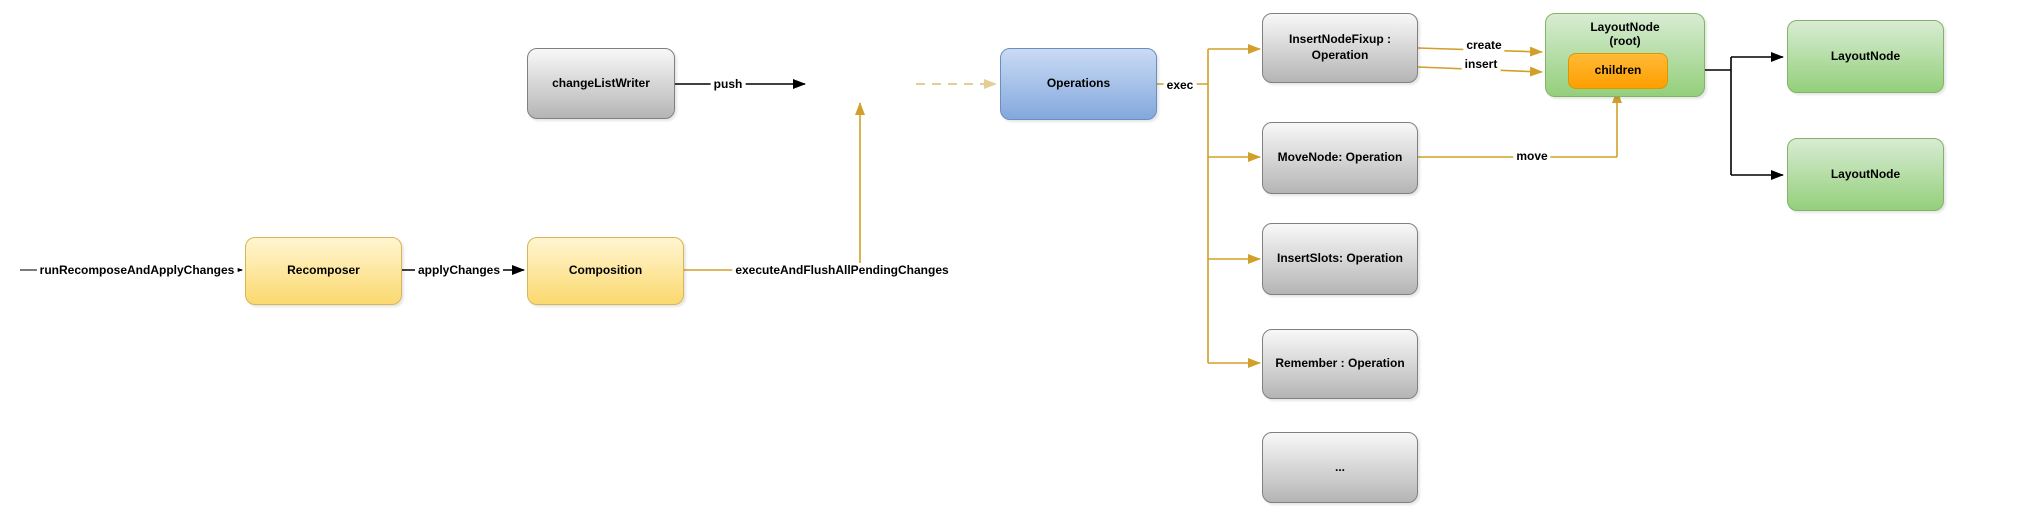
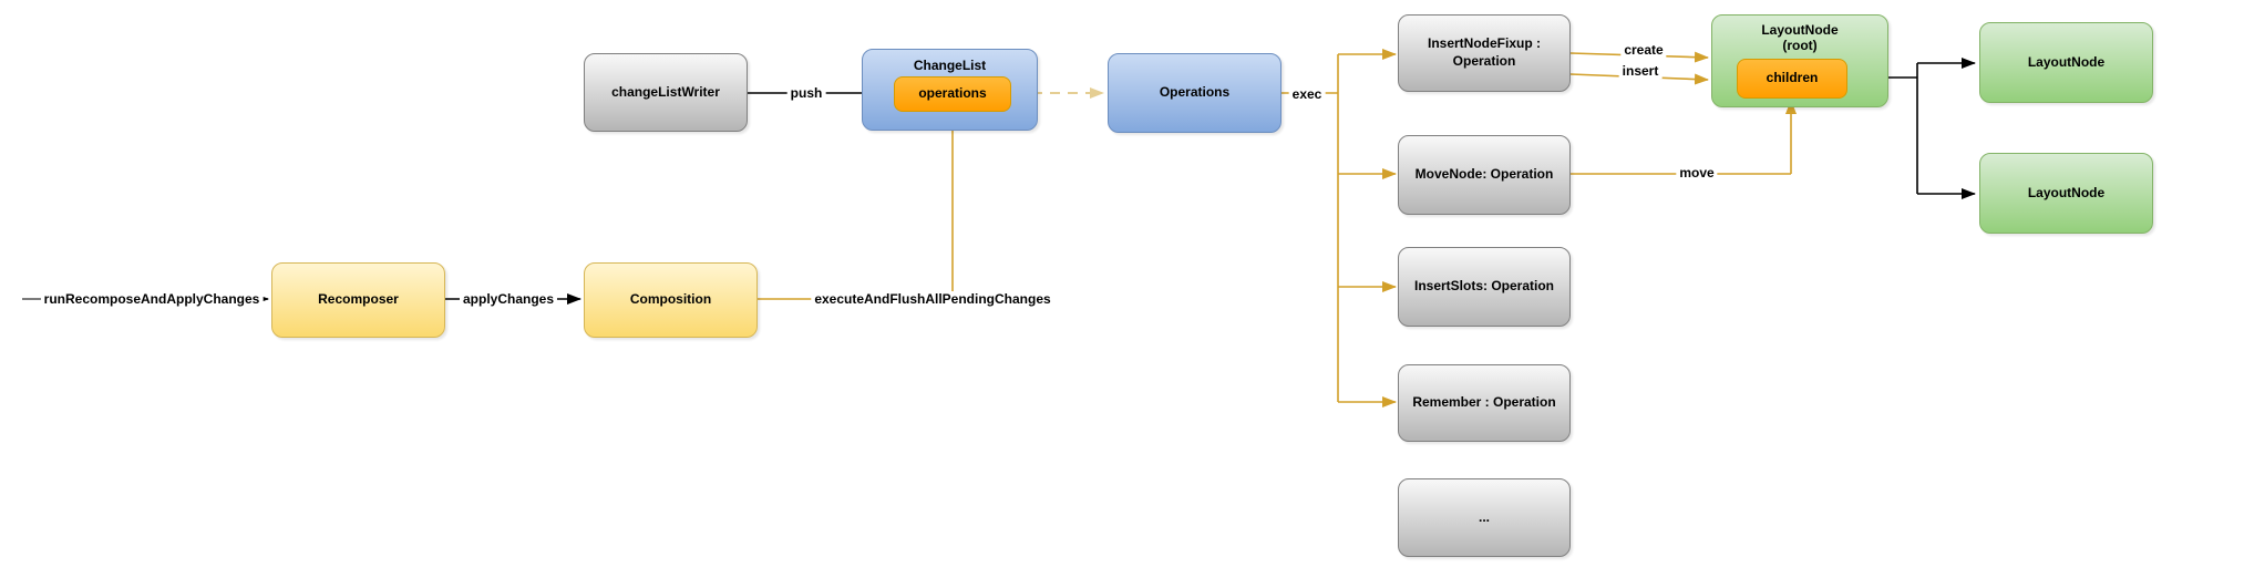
  Recomposer
  Composition
  changeListWriter
+ ChangeList
+ operations
  Operations
  InsertNodeFixup : Operation
  MoveNode: Operation
  InsertSlots: Operation
  Remember : Operation
  ...
  LayoutNode
  (root)
  children
  LayoutNode
  LayoutNode
  runRecomposeAndApplyChanges
  applyChanges
  push
  executeAndFlushAllPendingChanges
  exec
  create
  insert
  move
